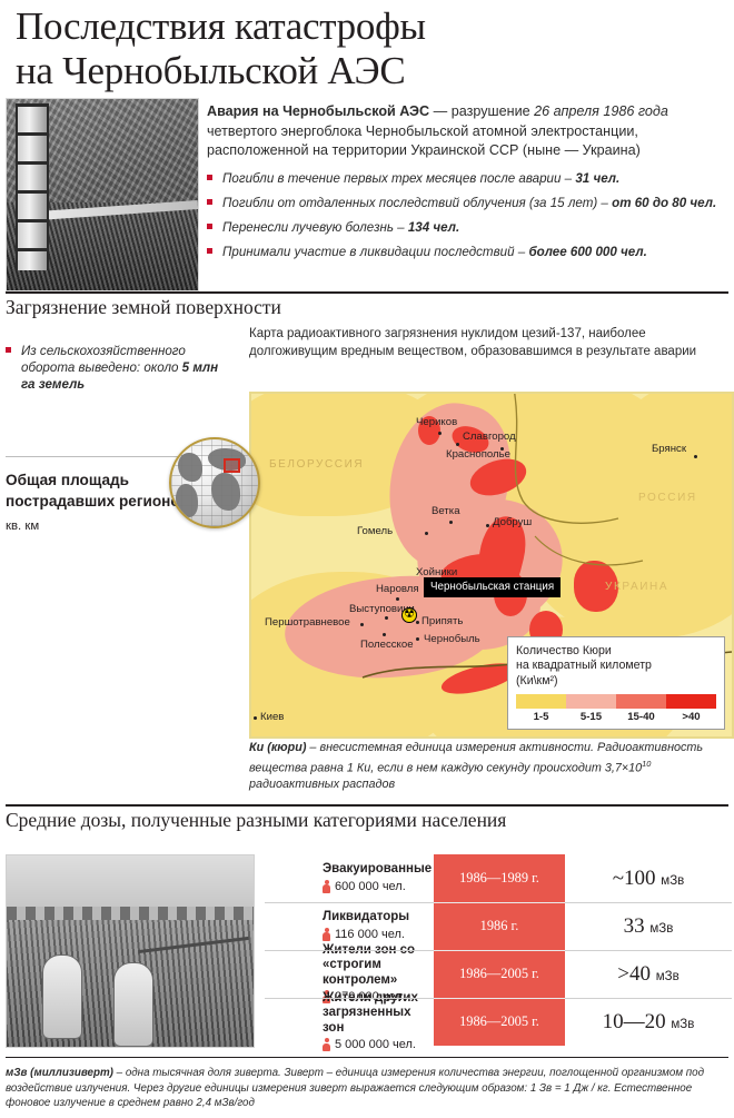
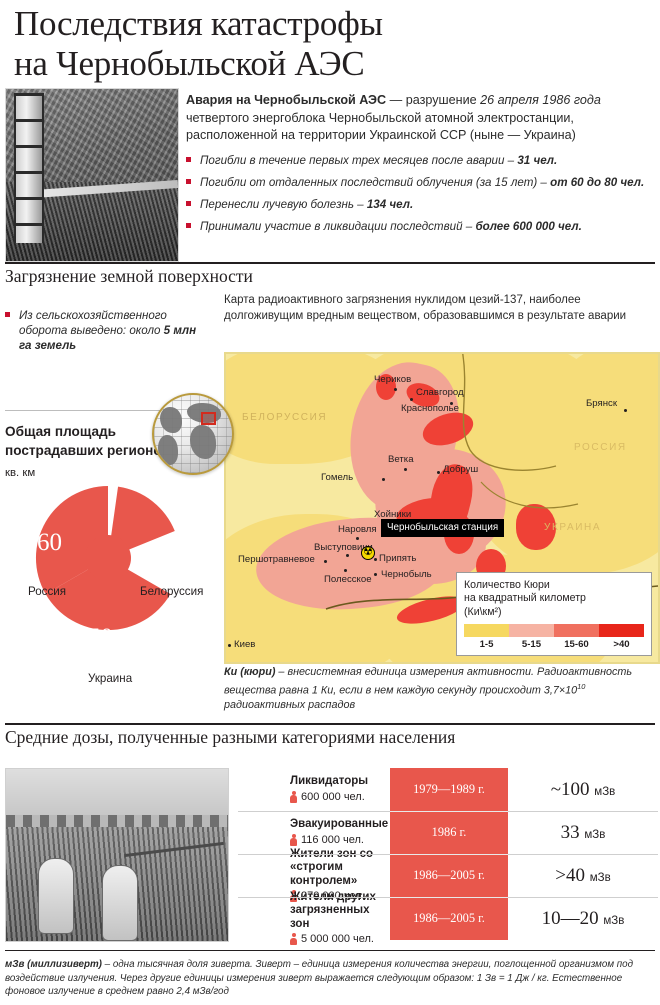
  Последствия катастрофы
  на Чернобыльской АЭС
  Авария на Чернобыльской АЭС — разрушение 26 апреля 1986 года четвертого энергоблока Чернобыльской атомной электростанции, расположенной на территории Украинской ССР (ныне — Украина)
  Погибли в течение первых трех месяцев после аварии – 31 чел.
  Погибли от отдаленных последствий облучения (за 15 лет) – от 60 до 80 чел.
  Перенесли лучевую болезнь – 134 чел.
  Принимали участие в ликвидации последствий – более 600 000 чел.
  Загрязнение земной поверхности
  Из сельскохозяйственного оборота выведено: около 5 млн га земель
  Общая площадь пострадавших регион кв. км
+ 60
+ 46,5
+ 50
+ Россия
+ Белоруссия
+ Украина
  Карта радиоактивного загрязнения нуклидом цезий-137, наиболее долгоживущим вредным веществом, образовавшимся в результате аварии
  БЕЛОРУССИЯ
  РОССИЯ
  УКРАИНА
  Чериков
  Славгород
  Краснополье
  Брянск
  Ветка
  Добруш
  Гомель
  Хойники
  Наровля
  Выступови
  Першотравневое
  Полесское
  Припять
  Чернобыль
  Киев
  Чернобыльская станция
  Количество Кюри
  на квадратный километр
  (Ки\км²)
  1-5
  5-15
- 15-40
+ 15-60
  >40
  Ки (кюри) – внесистемная единица измерения активности. Радиоактивность вещества равна 1 Ки, если в нем каждую секунду происходит 3,7×1010 радиоактивных распадов
  Средние дозы, полученные разными категориями населения
- Эвакуированные
+ Ликвидаторы
  600 000 чел.
- 1986—1989 г.
+ 1979—1989 г.
  ~100 мЗв
- Ликвидаторы
+ Эвакуированные
  116 000 чел.
  1986 г.
  33 мЗв
  1986—2005 г.
  >40 мЗв
  5 000 000 чел.
  1986—2005 г.
  10—20 мЗв
  мЗв (миллизиверт) – одна тысячная доля зиверта. Зиверт – единица измерения количества энергии, поглощенной организмом под воздействие излучения. Через другие единицы измерения зиверт выражается следующим образом: 1 Зв = 1 Дж / кг. Естественное фоновое излучение в среднем равно 2,4 мЗв/год
